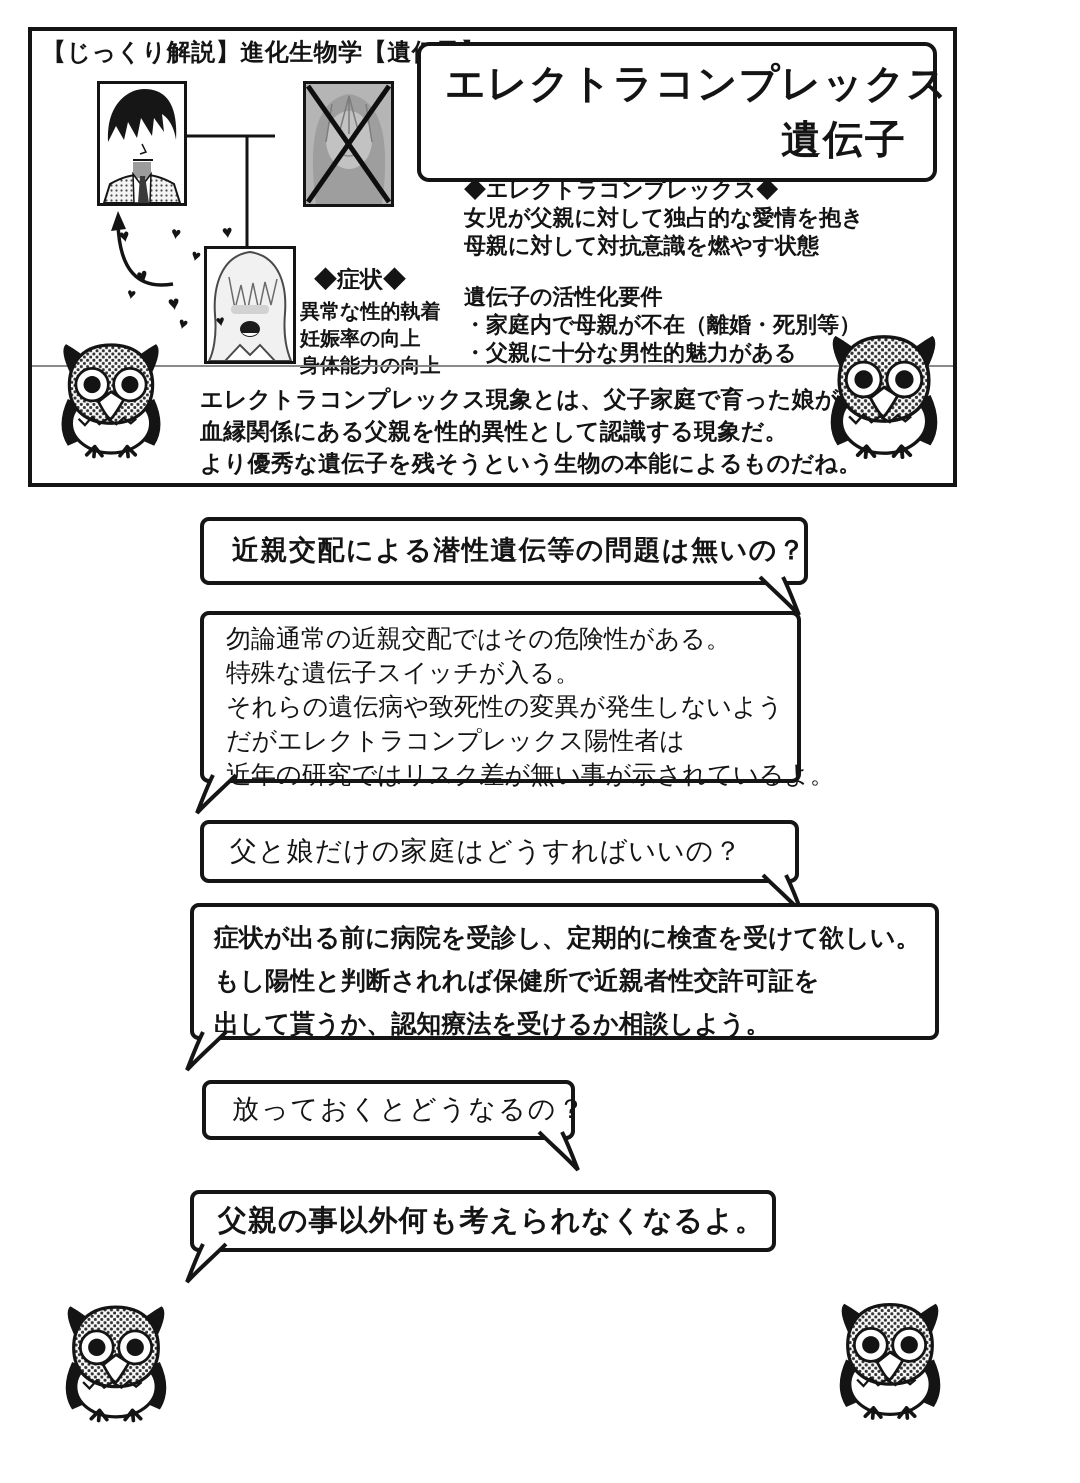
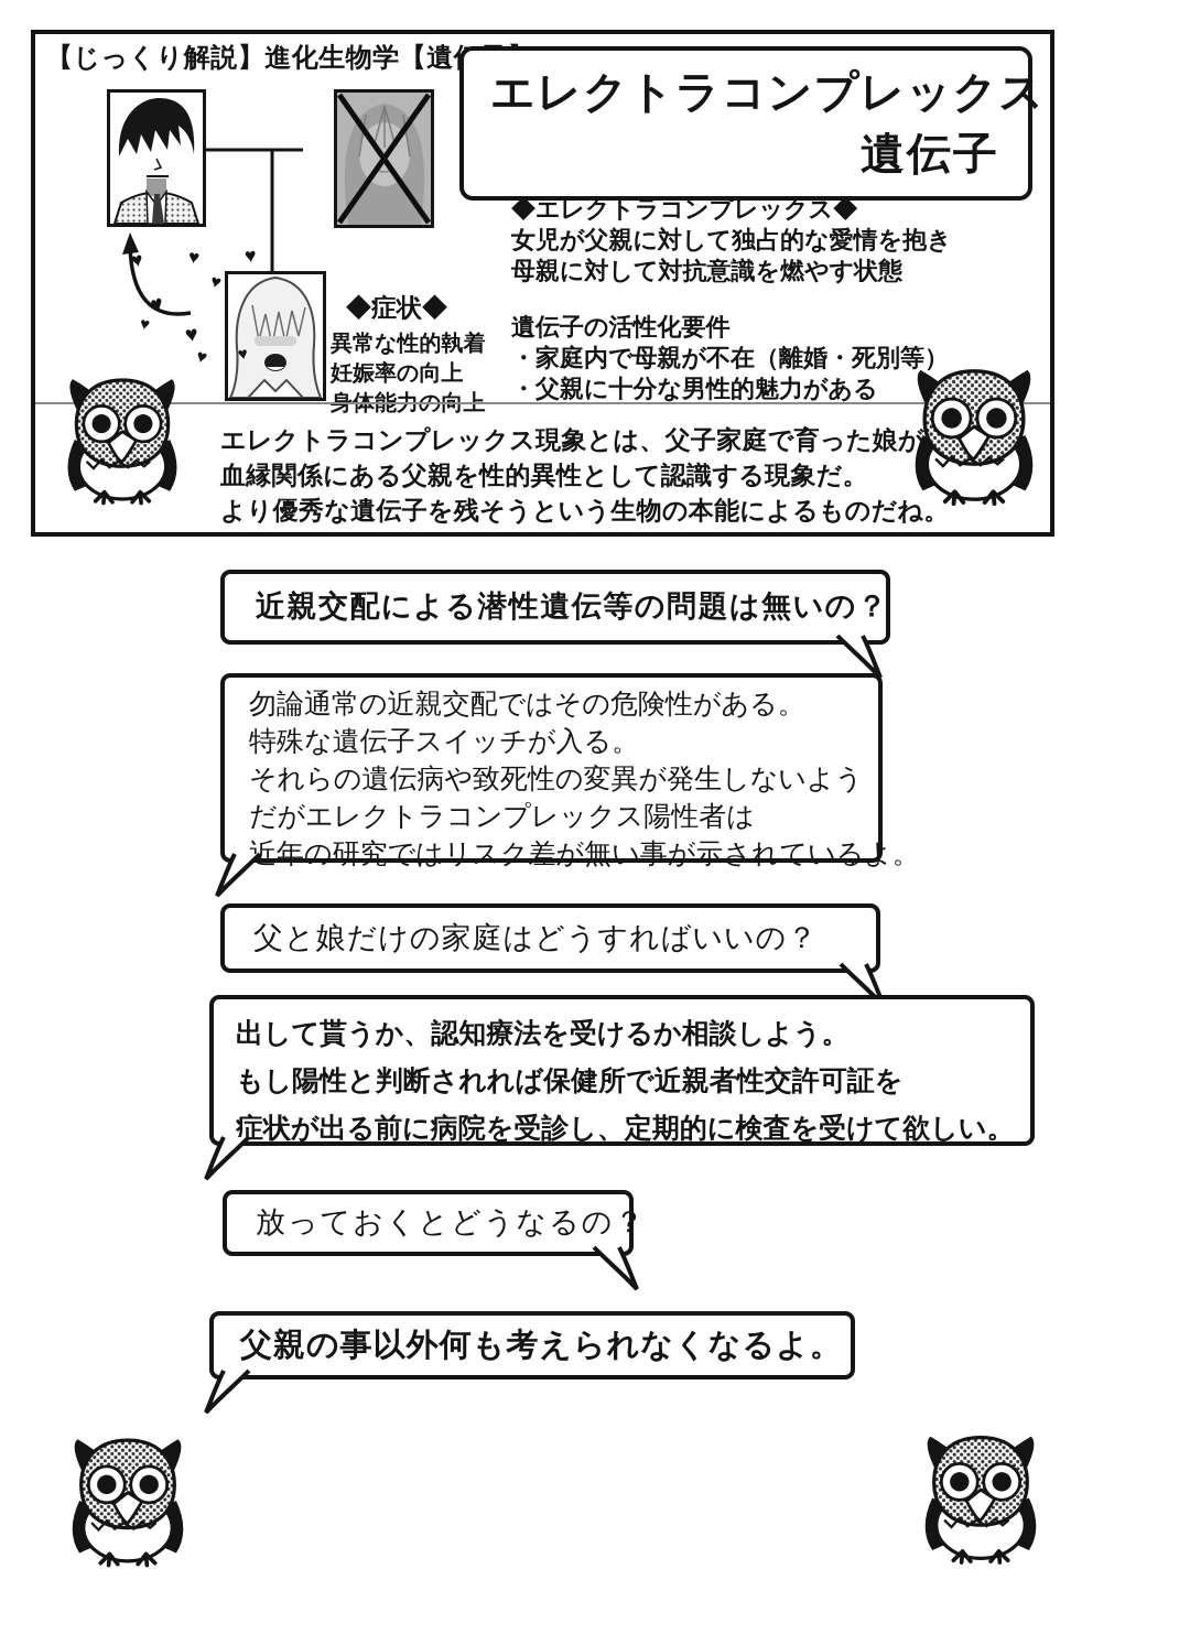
  【じっくり解説】進化生物学【遺
  エレクトラコンプレックス
  遺伝子
  ◆エレクトラコンプレックス◆
  女児が父親に対して独占的な愛情を抱き
  母親に対して対抗意識を燃やす状態
  ◆症状◆
  異常な性的執着
  妊娠率の向上
  遺伝子の活性化要件
  ・家庭内で母親が不在（離婚・死別等）
  ・父親に十分な男性的魅力がある
  エレクトラコンプレックス現象とは、父子家庭で育った娘が
  血縁関係にある父親を性的異性として認識する現象だ。
  より優秀な遺伝子を残そうという生物の本能によるものだね。
  近親交配による潜性遺伝等の問題は無いの？
  勿論通常の近親交配ではその危険性がある。
  特殊な遺伝子スイッチが入る。
  それらの遺伝病や致死性の変異が発生しないよう
  だがエレクトラコンプレックス陽性者は
  近年の研究ではリスク差が無い事が示されているよ。
  父と娘だけの家庭はどうすればいいの？
- 症状が出る前に病院を受診し、定期的に検査を受けて欲しい。
+ 出して貰うか、認知療法を受けるか相談しよう。
  もし陽性と判断されれば保健所で近親者性交許可証を
- 出して貰うか、認知療法を受けるか相談しよう。
+ 症状が出る前に病院を受診し、定期的に検査を受けて欲しい。
  放っておくとどうなるの？
  父親の事以外何も考えられなくなるよ。
